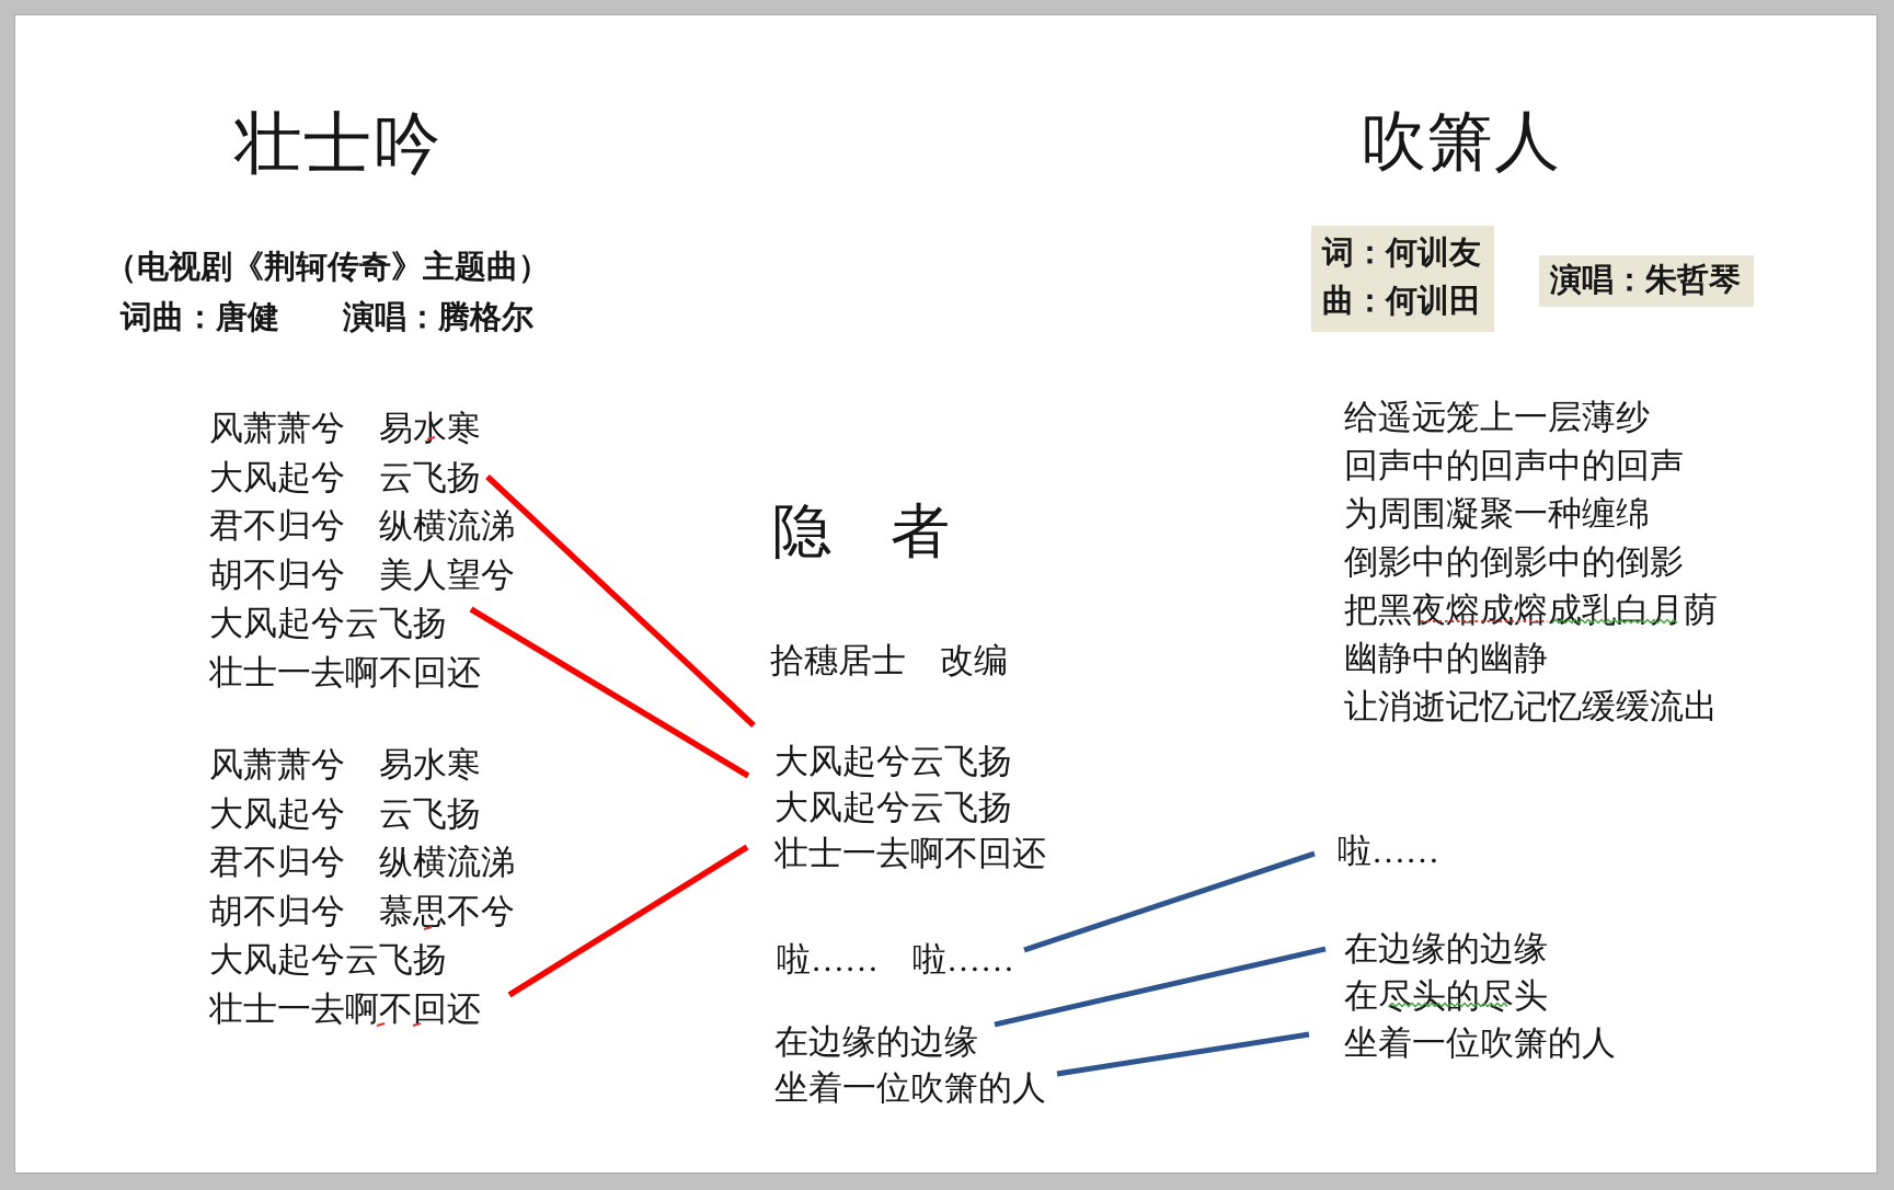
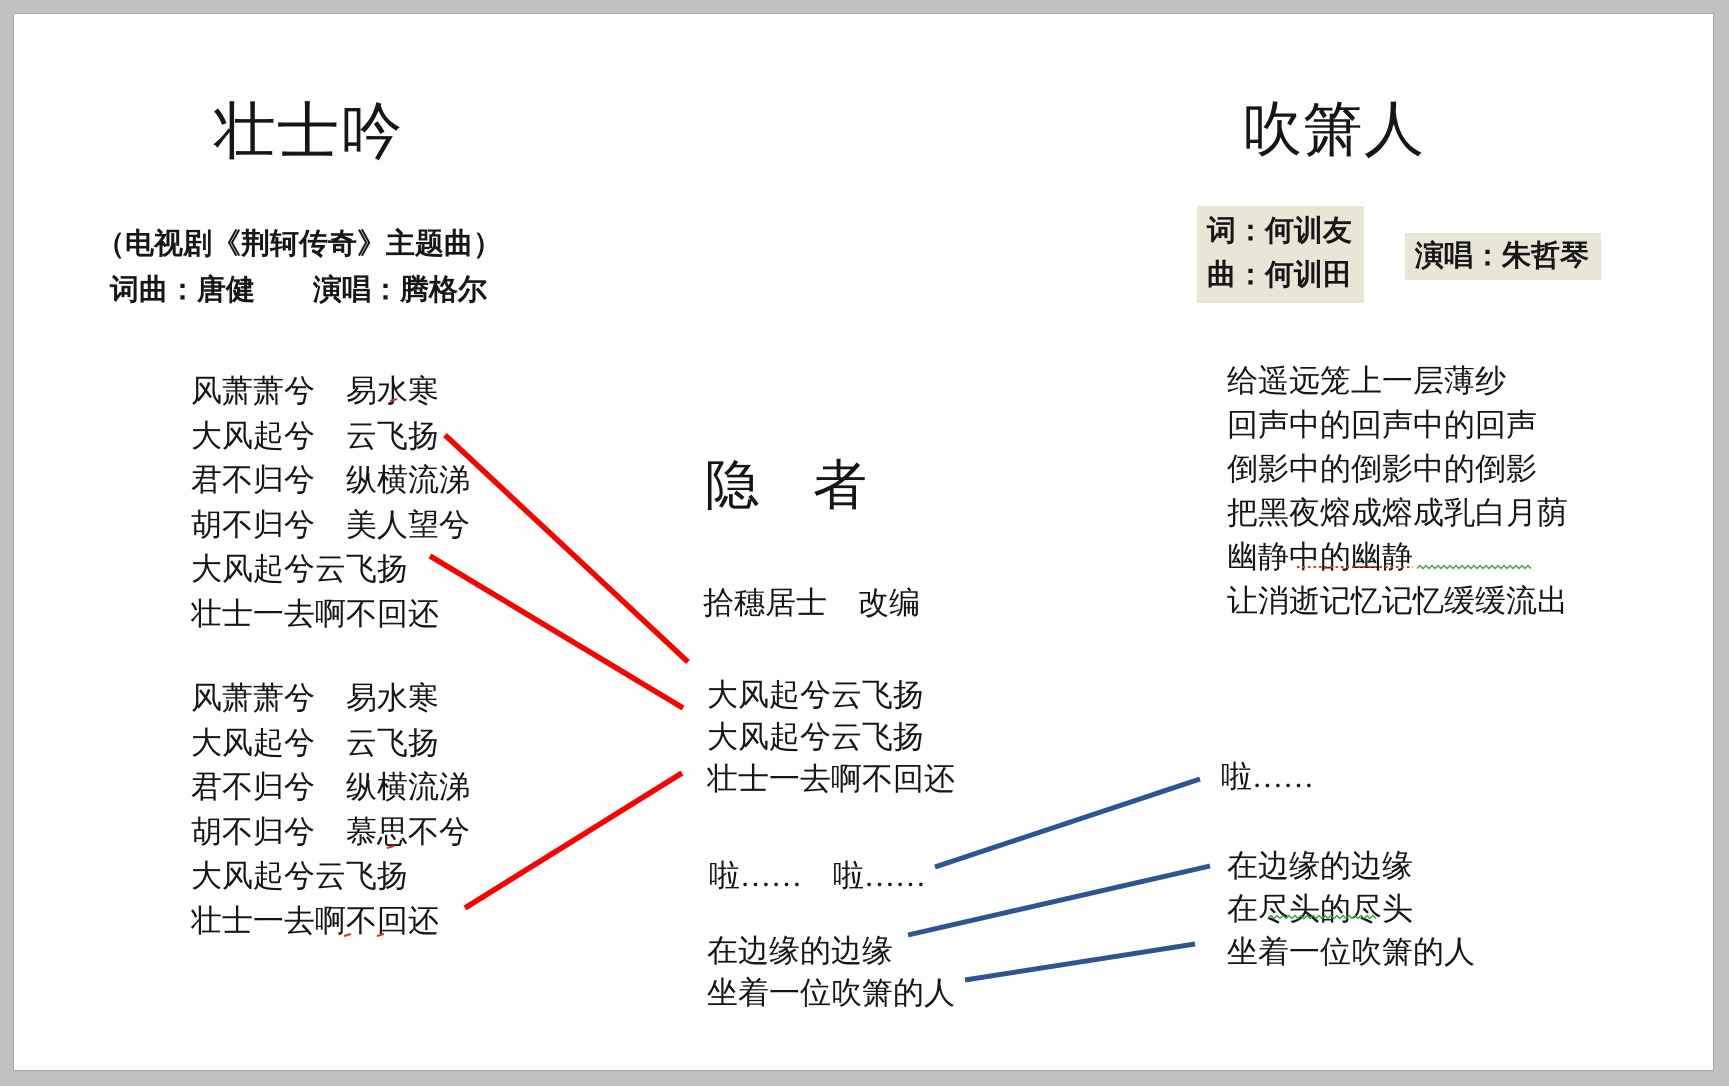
  壮士吟
  （电视剧《荆轲传奇》主题曲）
  词曲：唐健 演唱：腾格尔
  风萧萧兮 易水寒
  大风起兮 云飞扬
  君不归兮 纵横流涕
  胡不归兮 美人望兮
  大风起兮云飞扬
  壮士一去啊不回还
  风萧萧兮 易水寒
  大风起兮 云飞扬
  君不归兮 纵横流涕
  胡不归兮 慕思不兮
  大风起兮云飞扬
  壮士一去啊不回还
  隐 者
  拾穗居士 改编
  大风起兮云飞扬
  大风起兮云飞扬
  壮士一去啊不回还
  啦…… 啦……
  在边缘的边缘
  坐着一位吹箫的人
  吹箫人
  词：何训友
  曲：何训田
  演唱：朱哲琴
  给遥远笼上一层薄纱
  回声中的回声中的回声
- 为周围凝聚一种缠绵
  倒影中的倒影中的倒影
  把黑夜熔成熔成乳白月荫
  幽静中的幽静
  让消逝记忆记忆缓缓流出
  啦……
  在边缘的边缘
  在尽头的尽头
  坐着一位吹箫的人
